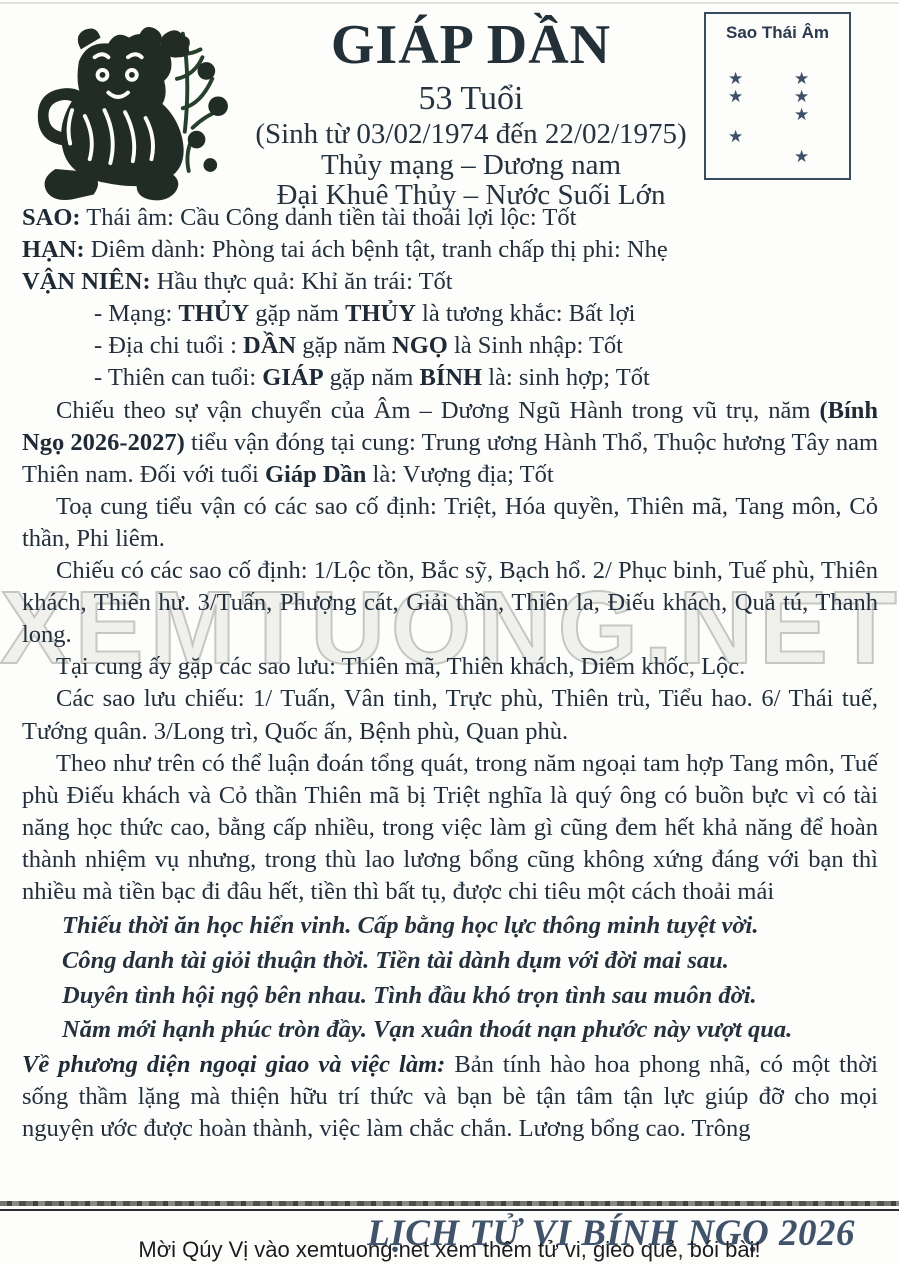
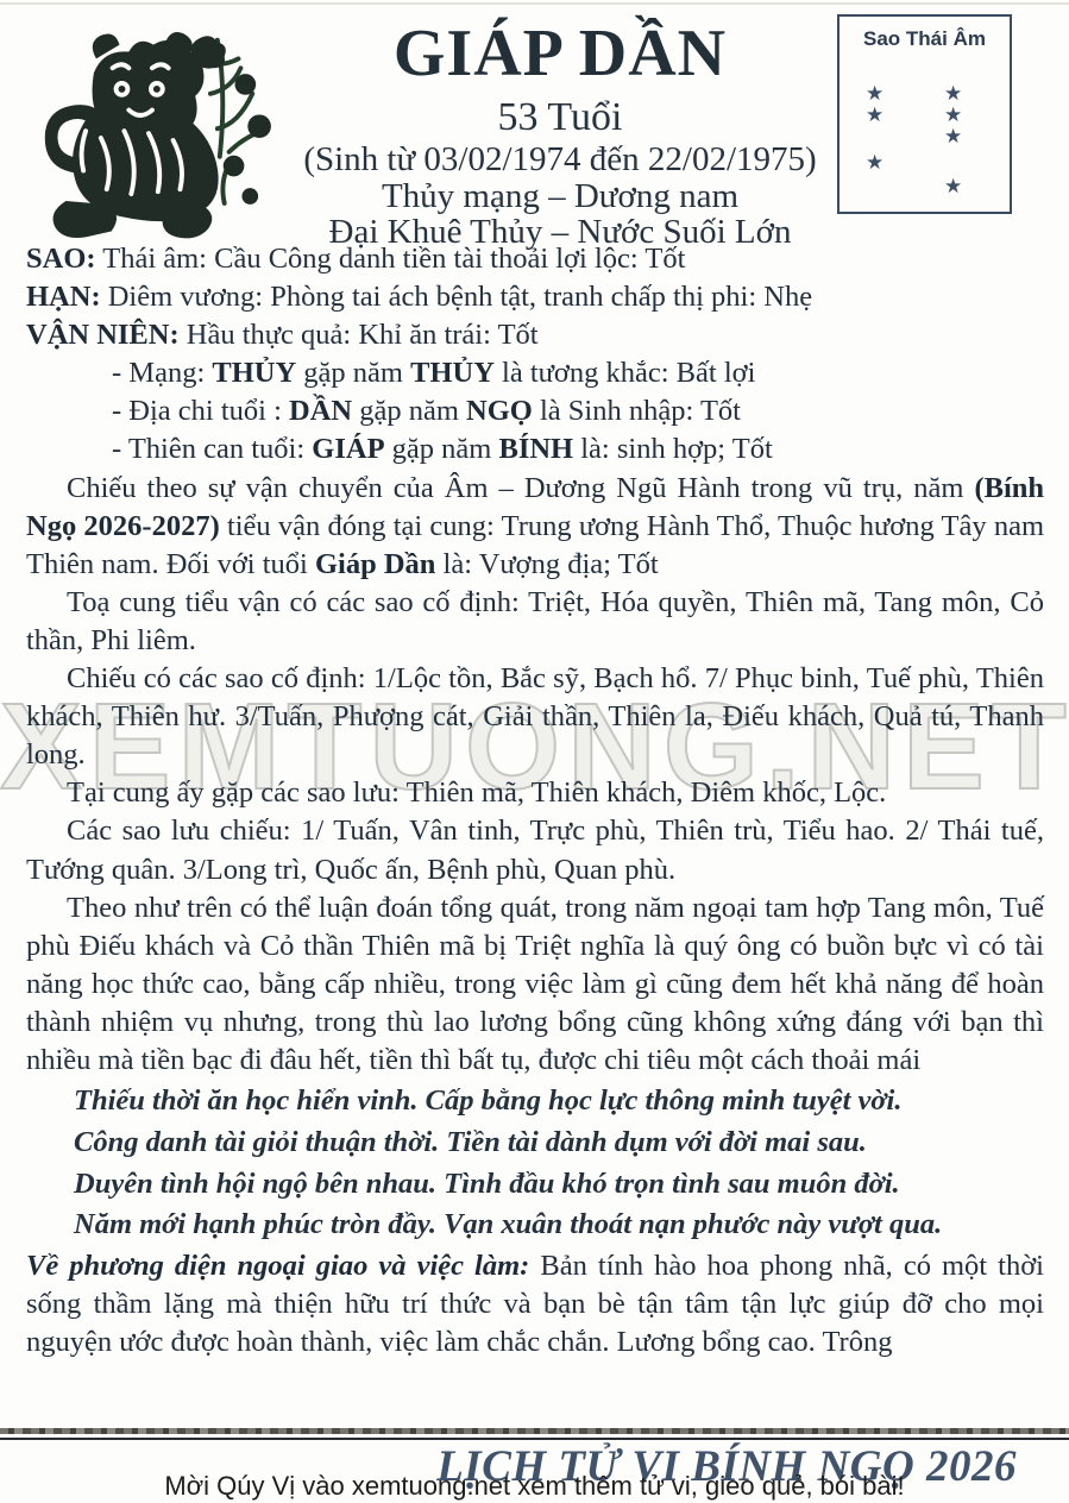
  GIÁP DẦN
  53 Tuổi
  (Sinh từ 03/02/1974 đến 22/02/1975)
  Thủy mạng – Dương nam
  Đại Khuê Thủy – Nước Suối Lớn
  Sao Thái Âm
  ★
  ★
  ★
  ★
  ★
  ★
  ★
  X
  E
  M
  T
  U
  O
  N
  G
  .
  N
  E
  T
  SAO: Thái âm: Cầu Công danh tiền tài thoải lợi lộc: Tốt
- HẠN: Diêm dành: Phòng tai ách bệnh tật, tranh chấp thị phi: Nhẹ
+ HẠN: Diêm vương: Phòng tai ách bệnh tật, tranh chấp thị phi: Nhẹ
  VẬN NIÊN: Hầu thực quả: Khỉ ăn trái: Tốt
  - Mạng: THỦY gặp năm THỦY là tương khắc: Bất lợi
  - Địa chi tuổi : DẦN gặp năm NGỌ là Sinh nhập: Tốt
  - Thiên can tuổi: GIÁP gặp năm BÍNH là: sinh hợp; Tốt
  Chiếu theo sự vận chuyển của Âm – Dương Ngũ Hành trong vũ trụ, năm (Bính Ngọ 2026-2027) tiểu vận đóng tại cung: Trung ương Hành Thổ, Thuộc hương Tây nam Thiên nam. Đối với tuổi Giáp Dần là: Vượng địa; Tốt
  Toạ cung tiểu vận có các sao cố định: Triệt, Hóa quyền, Thiên mã, Tang môn, Cỏ thần, Phi liêm.
- Chiếu có các sao cố định: 1/Lộc tồn, Bắc sỹ, Bạch hổ. 2/ Phục binh, Tuế phù, Thiên khách, Thiên hư. 3/Tuấn, Phượng cát, Giải thần, Thiên la, Điếu khách, Quả tú, Thanh long.
+ Chiếu có các sao cố định: 1/Lộc tồn, Bắc sỹ, Bạch hổ. 7/ Phục binh, Tuế phù, Thiên khách, Thiên hư. 3/Tuấn, Phượng cát, Giải thần, Thiên la, Điếu khách, Quả tú, Thanh long.
  Tại cung ấy gặp các sao lưu: Thiên mã, Thiên khách, Diêm khốc, Lộc.
- Các sao lưu chiếu: 1/ Tuấn, Vân tinh, Trực phù, Thiên trù, Tiểu hao. 6/ Thái tuế, Tướng quân. 3/Long trì, Quốc ấn, Bệnh phù, Quan phù.
+ Các sao lưu chiếu: 1/ Tuấn, Vân tinh, Trực phù, Thiên trù, Tiểu hao. 2/ Thái tuế, Tướng quân. 3/Long trì, Quốc ấn, Bệnh phù, Quan phù.
  Theo như trên có thể luận đoán tổng quát, trong năm ngoại tam hợp Tang môn, Tuế phù Điếu khách và Cỏ thần Thiên mã bị Triệt nghĩa là quý ông có buồn bực vì có tài năng học thức cao, bằng cấp nhiều, trong việc làm gì cũng đem hết khả năng để hoàn thành nhiệm vụ nhưng, trong thù lao lương bổng cũng không xứng đáng với bạn thì nhiều mà tiền bạc đi đâu hết, tiền thì bất tụ, được chi tiêu một cách thoải mái
  Thiếu thời ăn học hiển vinh. Cấp bằng học lực thông minh tuyệt vời.
  Công danh tài giỏi thuận thời. Tiền tài dành dụm với đời mai sau.
  Duyên tình hội ngộ bên nhau. Tình đầu khó trọn tình sau muôn đời.
  Năm mới hạnh phúc tròn đầy. Vạn xuân thoát nạn phước này vượt qua.
  Về phương diện ngoại giao và việc làm: Bản tính hào hoa phong nhã, có một thời sống thầm lặng mà thiện hữu trí thức và bạn bè tận tâm tận lực giúp đỡ cho mọi nguyện ước được hoàn thành, việc làm chắc chắn. Lương bổng cao. Trông
  LỊCH TỬ VI BÍNH NGỌ 2026
  Mời Qúy Vị vào xemtuong.net xem thêm tử vi, gieo quẻ, bói bài!
